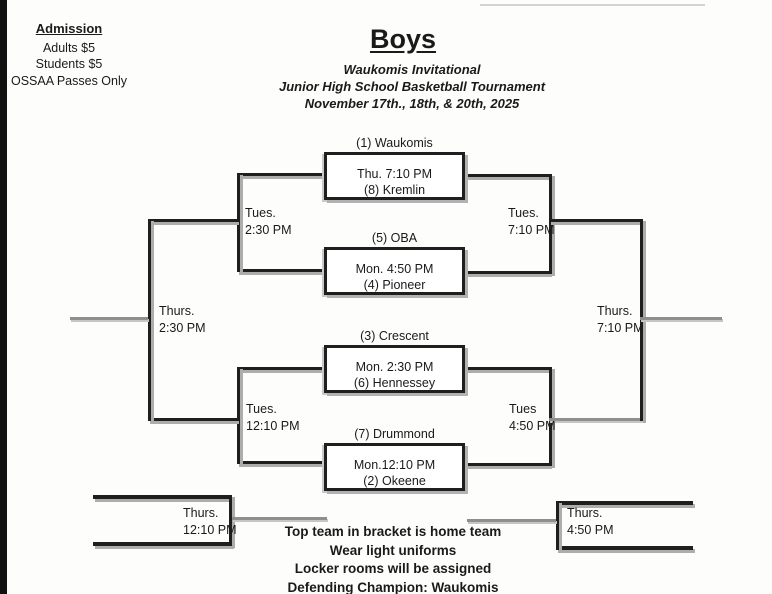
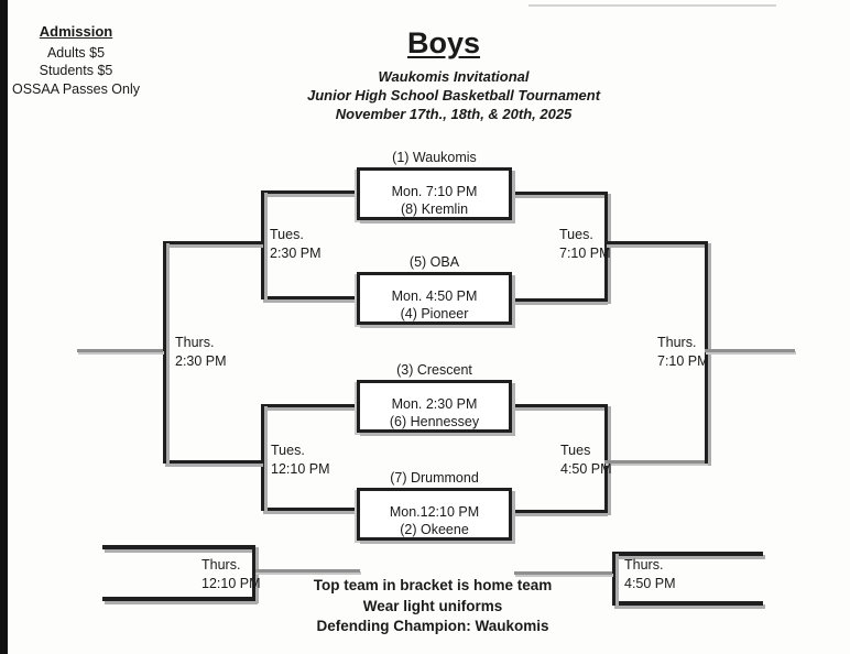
  Admission
  Adults $5
  Students $5
  OSSAA Passes Only
  Boys
  Waukomis Invitational
  Junior High School Basketball Tournament
  November 17th., 18th, & 20th, 2025
  (1) Waukomis
- Thu. 7:10 PM
+ Mon. 7:10 PM
  (8) Kremlin
  (5) OBA
  Mon. 4:50 PM
  (4) Pioneer
  (3) Crescent
  Mon. 2:30 PM
  (6) Hennessey
  (7) Drummond
  Mon.12:10 PM
  (2) Okeene
  Tues.
  2:30 PM
  Tues.
  7:10 PM
  Thurs.
  2:30 PM
  Thurs.
  7:10 PM
  Tues.
  12:10 PM
  Tues
  4:50 PM
  Thurs.
  12:10 PM
  Thurs.
  4:50 PM
  Top team in bracket is home team
  Wear light uniforms
- Locker rooms will be assigned
  Defending Champion: Waukomis
